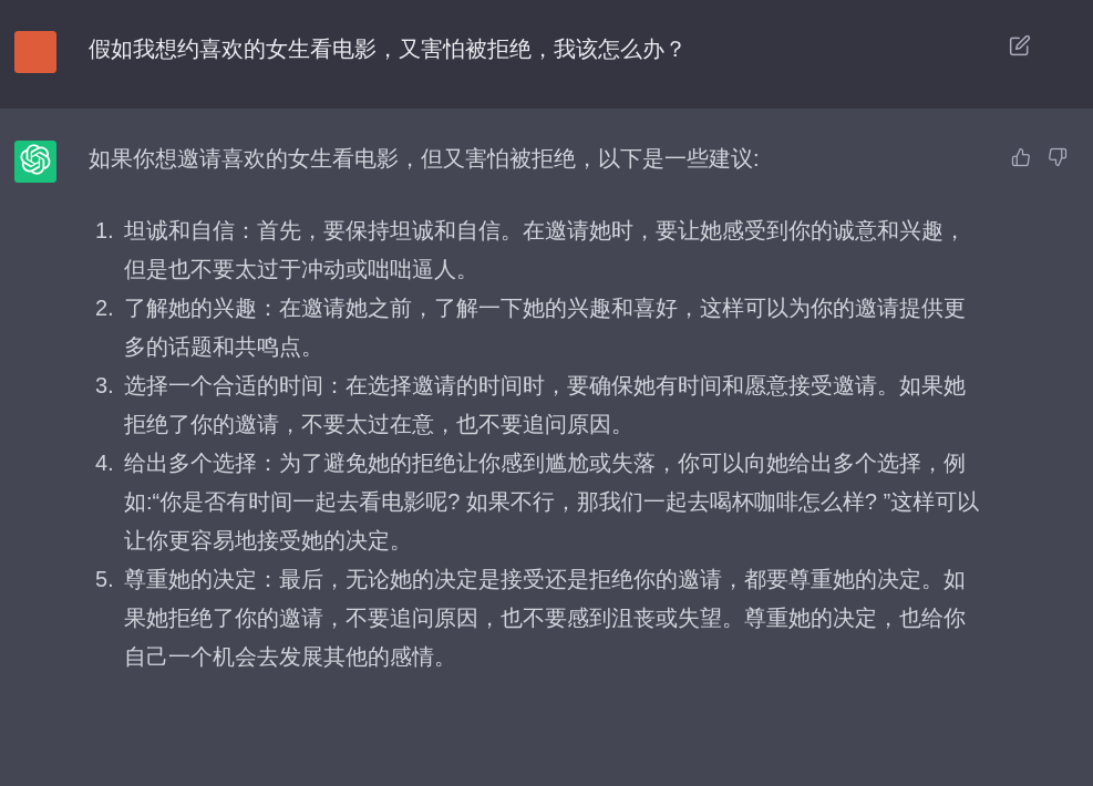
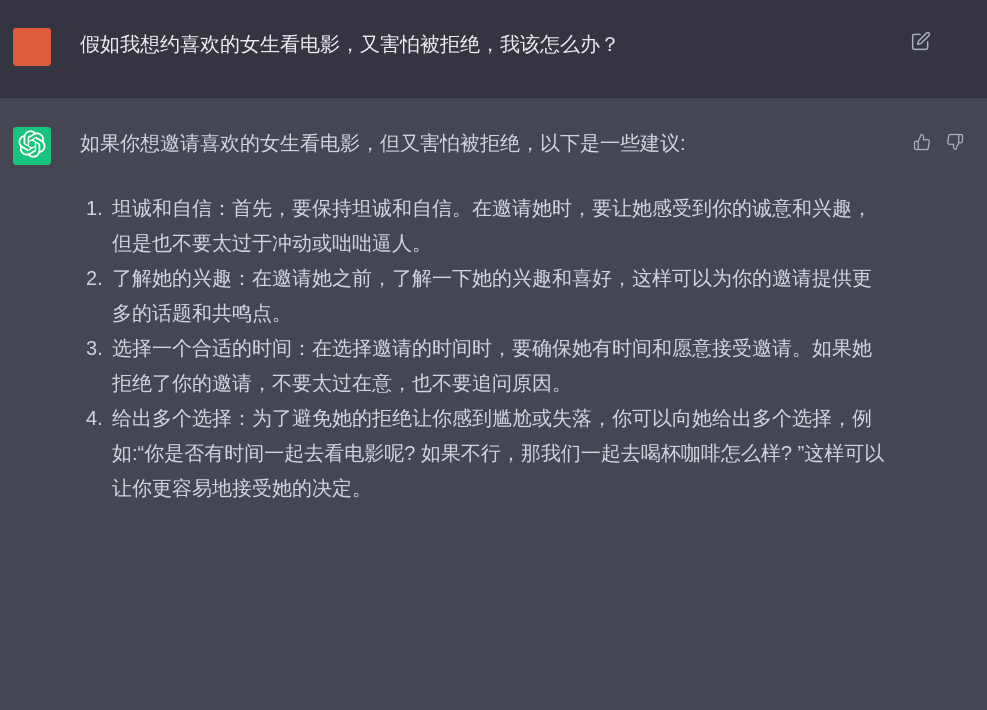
  假如我想约喜欢的女生看电影，又害怕被拒绝，我该怎么办？
  如果你想邀请喜欢的女生看电影，但又害怕被拒绝，以下是一些建议:
  1.
  坦诚和自信：首先，要保持坦诚和自信。在邀请她时，要让她感受到你的诚意和兴趣，但是也不要太过于冲动或咄咄逼人。
  2.
  了解她的兴趣：在邀请她之前，了解一下她的兴趣和喜好，这样可以为你的邀请提供更多的话题和共鸣点。
  3.
  选择一个合适的时间：在选择邀请的时间时，要确保她有时间和愿意接受邀请。如果她拒绝了你的邀请，不要太过在意，也不要追问原因。
  4.
  给出多个选择：为了避免她的拒绝让你感到尴尬或失落，你可以向她给出多个选择，例如:“你是否有时间一起去看电影呢? 如果不行，那我们一起去喝杯咖啡怎么样? ”这样可以让你更容易地接受她的决定。
- 5.
- 尊重她的决定：最后，无论她的决定是接受还是拒绝你的邀请，都要尊重她的决定。如果她拒绝了你的邀请，不要追问原因，也不要感到沮丧或失望。尊重她的决定，也给你自己一个机会去发展其他的感情。
